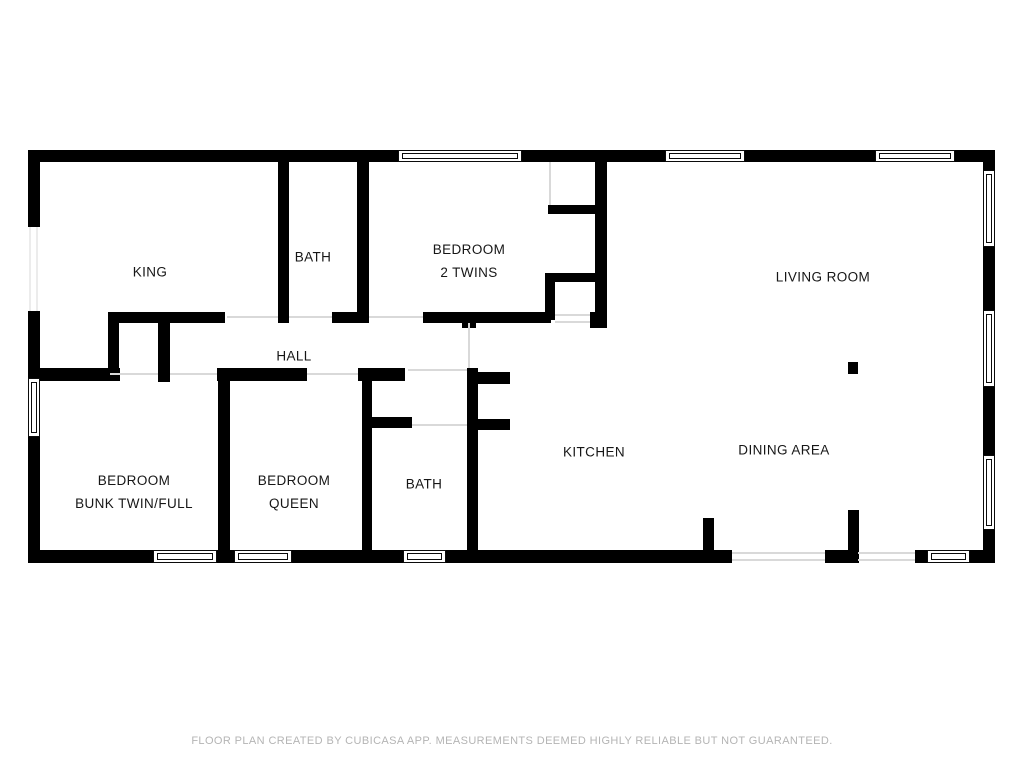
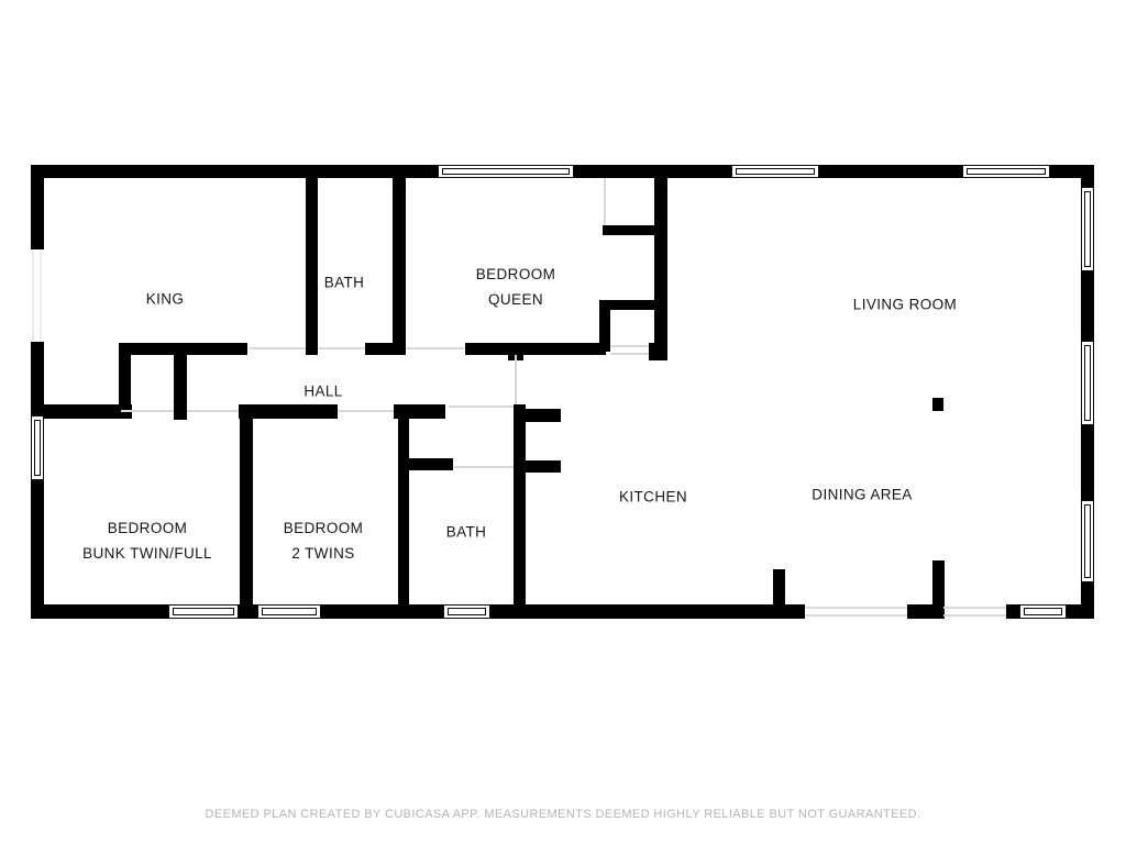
  KING
  BATH
  BEDROOM
- 2 TWINS
+ QUEEN
  LIVING ROOM
  HALL
  BEDROOM
  BUNK TWIN/FULL
  BEDROOM
- QUEEN
+ 2 TWINS
  BATH
  KITCHEN
  DINING AREA
- FLOOR PLAN CREATED BY CUBICASA APP. MEASUREMENTS DEEMED HIGHLY RELIABLE BUT NOT GUARANTEED.
+ DEEMED PLAN CREATED BY CUBICASA APP. MEASUREMENTS DEEMED HIGHLY RELIABLE BUT NOT GUARANTEED.
